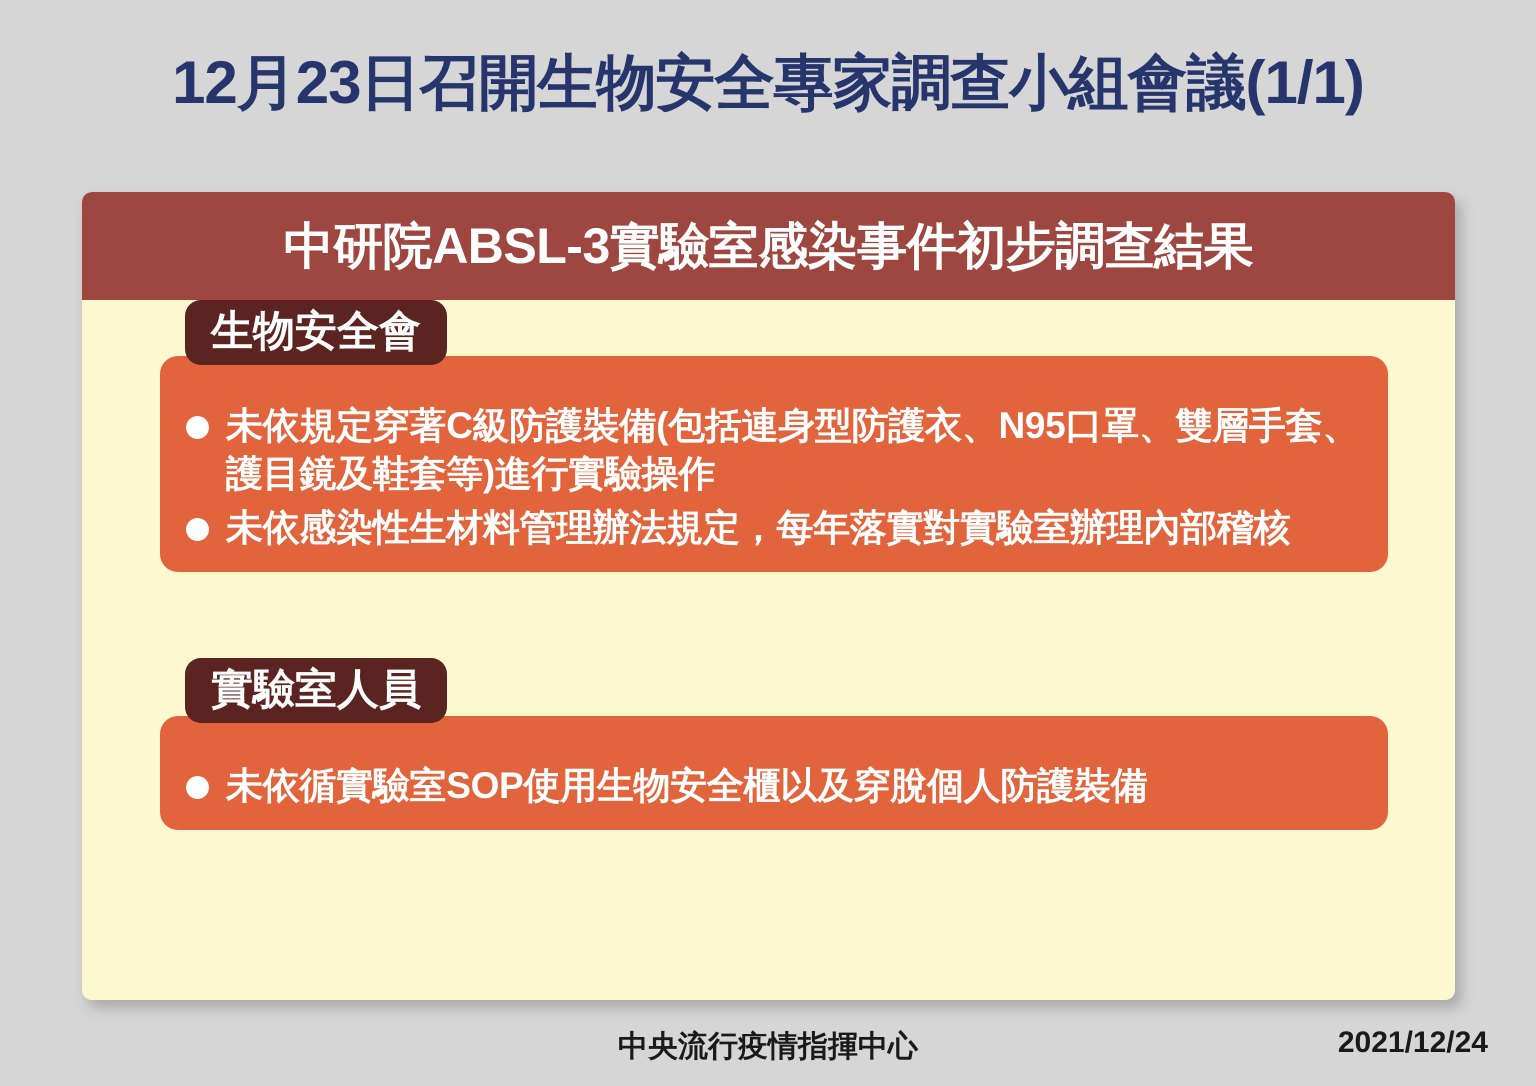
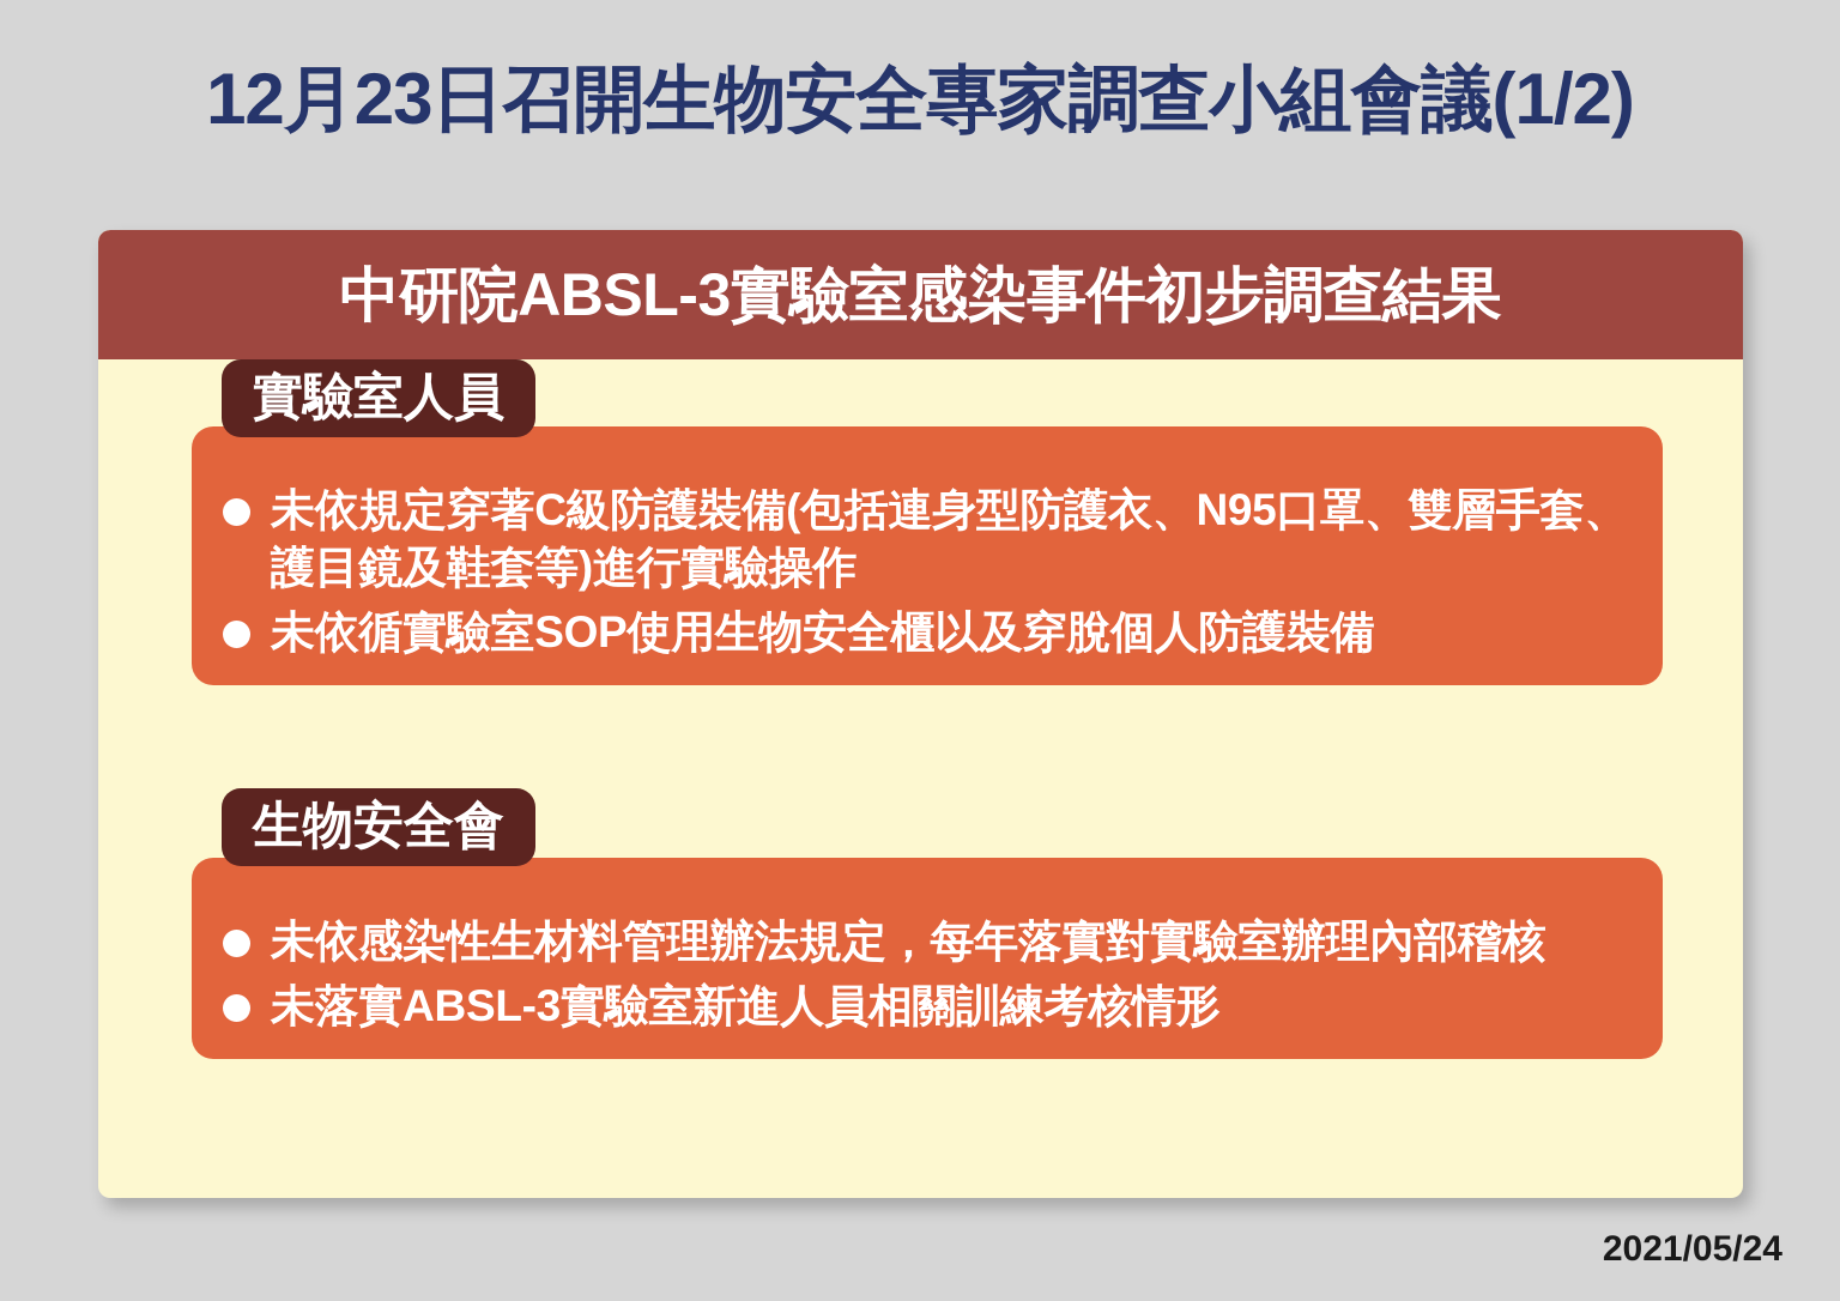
- 12月23日召開生物安全專家調查小組會議(1/1)
+ 12月23日召開生物安全專家調查小組會議(1/2)
  中研院ABSL-3實驗室感染事件初步調查結果
  未依規定穿著C級防護裝備(包括連身型防護衣、N95口罩、雙層手套、護目鏡及鞋套等)進行實驗操作
- 未依感染性生材料管理辦法規定，每年落實對實驗室辦理內部稽核
+ 未依循實驗室SOP使用生物安全櫃以及穿脫個人防護裝備
- 生物安全會
+ 實驗室人員
- 未依循實驗室SOP使用生物安全櫃以及穿脫個人防護裝備
+ 未依感染性生材料管理辦法規定，每年落實對實驗室辦理內部稽核
+ 未落實ABSL-3實驗室新進人員相關訓練考核情形
- 實驗室人員
+ 生物安全會
- 中央流行疫情指揮中心
- 2021/12/24
+ 2021/05/24
